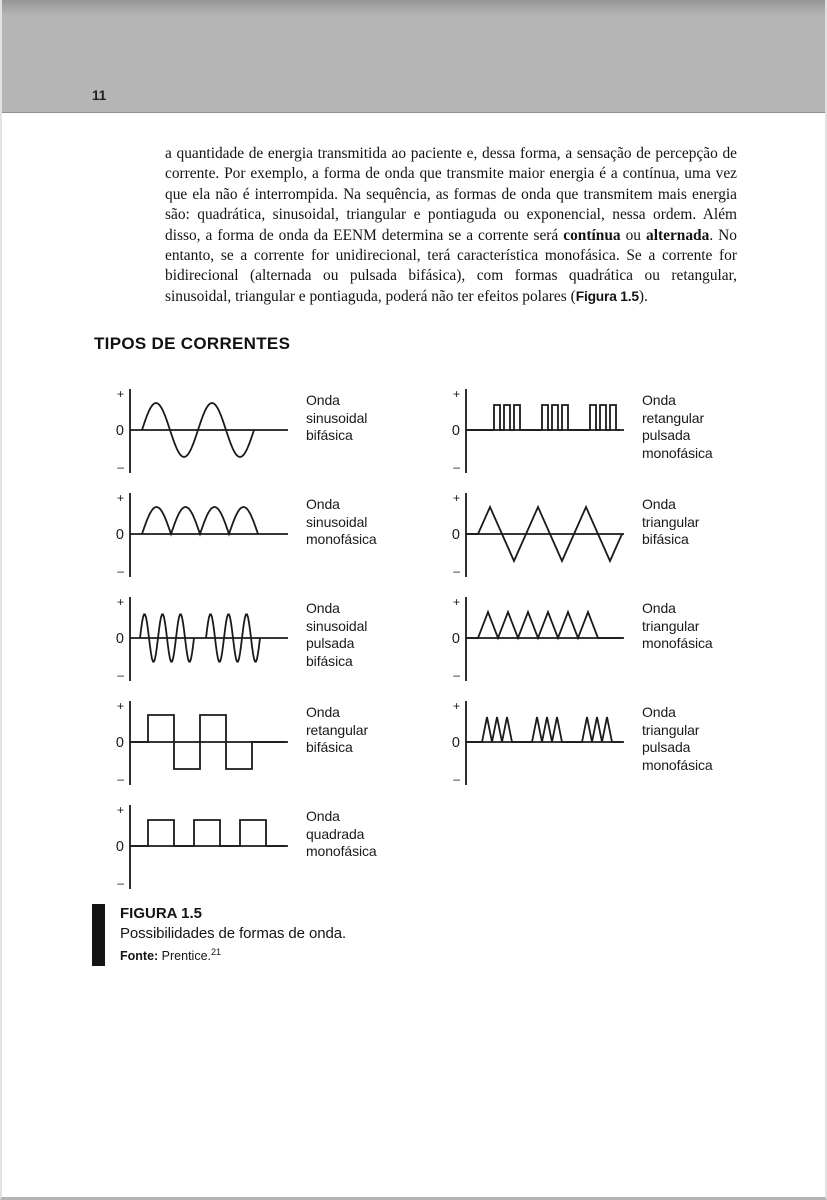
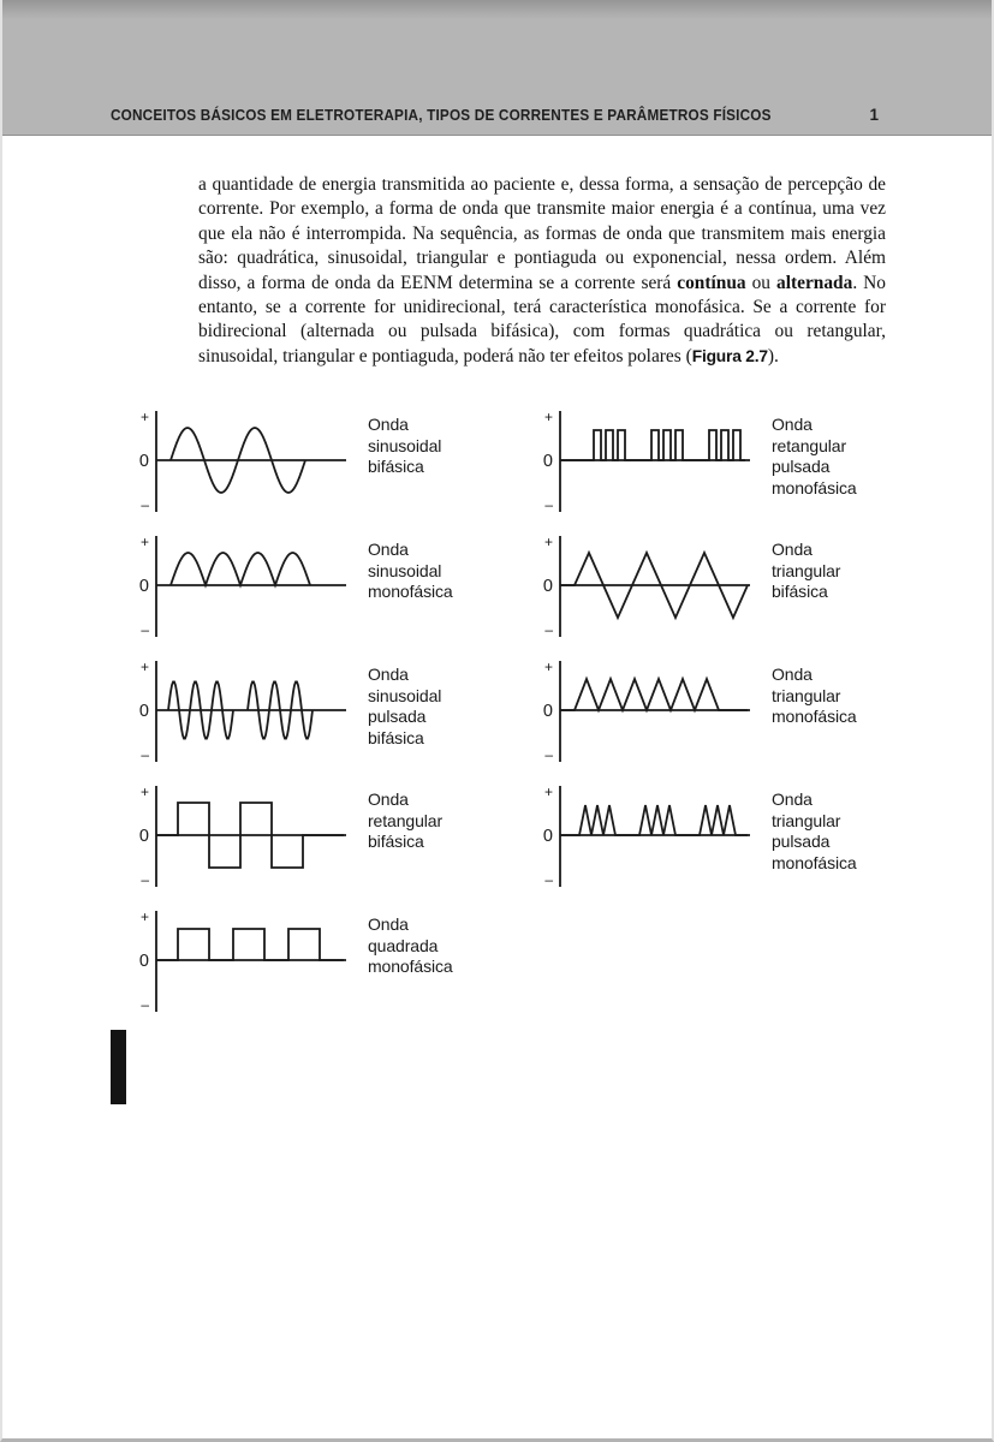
+ CONCEITOS BÁSICOS EM ELETROTERAPIA, TIPOS DE CORRENTES E PARÂMETROS FÍSICOS
- 11
+ 1
- a quantidade de energia transmitida ao paciente e, dessa forma, a sensação de percepção de corrente. Por exemplo, a forma de onda que transmite maior energia é a contínua, uma vez que ela não é interrompida. Na sequência, as formas de onda que transmitem mais energia são: quadrática, sinusoidal, triangular e pontiaguda ou exponencial, nessa ordem. Além disso, a forma de onda da EENM determina se a corrente será contínua ou alternada. No entanto, se a corrente for unidirecional, terá característica monofásica. Se a corrente for bidirecional (alternada ou pulsada bifásica), com formas quadrática ou retangular, sinusoidal, triangular e pontiaguda, poderá não ter efeitos polares (Figura 1.5).
+ a quantidade de energia transmitida ao paciente e, dessa forma, a sensação de percepção de corrente. Por exemplo, a forma de onda que transmite maior energia é a contínua, uma vez que ela não é interrompida. Na sequência, as formas de onda que transmitem mais energia são: quadrática, sinusoidal, triangular e pontiaguda ou exponencial, nessa ordem. Além disso, a forma de onda da EENM determina se a corrente será contínua ou alternada. No entanto, se a corrente for unidirecional, terá característica monofásica. Se a corrente for bidirecional (alternada ou pulsada bifásica), com formas quadrática ou retangular, sinusoidal, triangular e pontiaguda, poderá não ter efeitos polares (Figura 2.7).
- TIPOS DE CORRENTES
  +
  0
  –
  Onda
  sinusoidal
  bifásica
  +
  0
  –
  Onda
  sinusoidal
  monofásica
  +
  0
  –
  Onda
  sinusoidal
  pulsada
  bifásica
  +
  0
  –
  Onda
  retangular
  bifásica
  +
  0
  –
  Onda
  quadrada
  monofásica
  +
  0
  –
  Onda
  retangular
  pulsada
  monofásica
  +
  0
  –
  Onda
  triangular
  bifásica
  +
  0
  –
  Onda
  triangular
  monofásica
  +
  0
  –
  Onda
  triangular
  pulsada
  monofásica
- FIGURA 1.5
- Possibilidades de formas de onda.
- Fonte: Prentice.21
